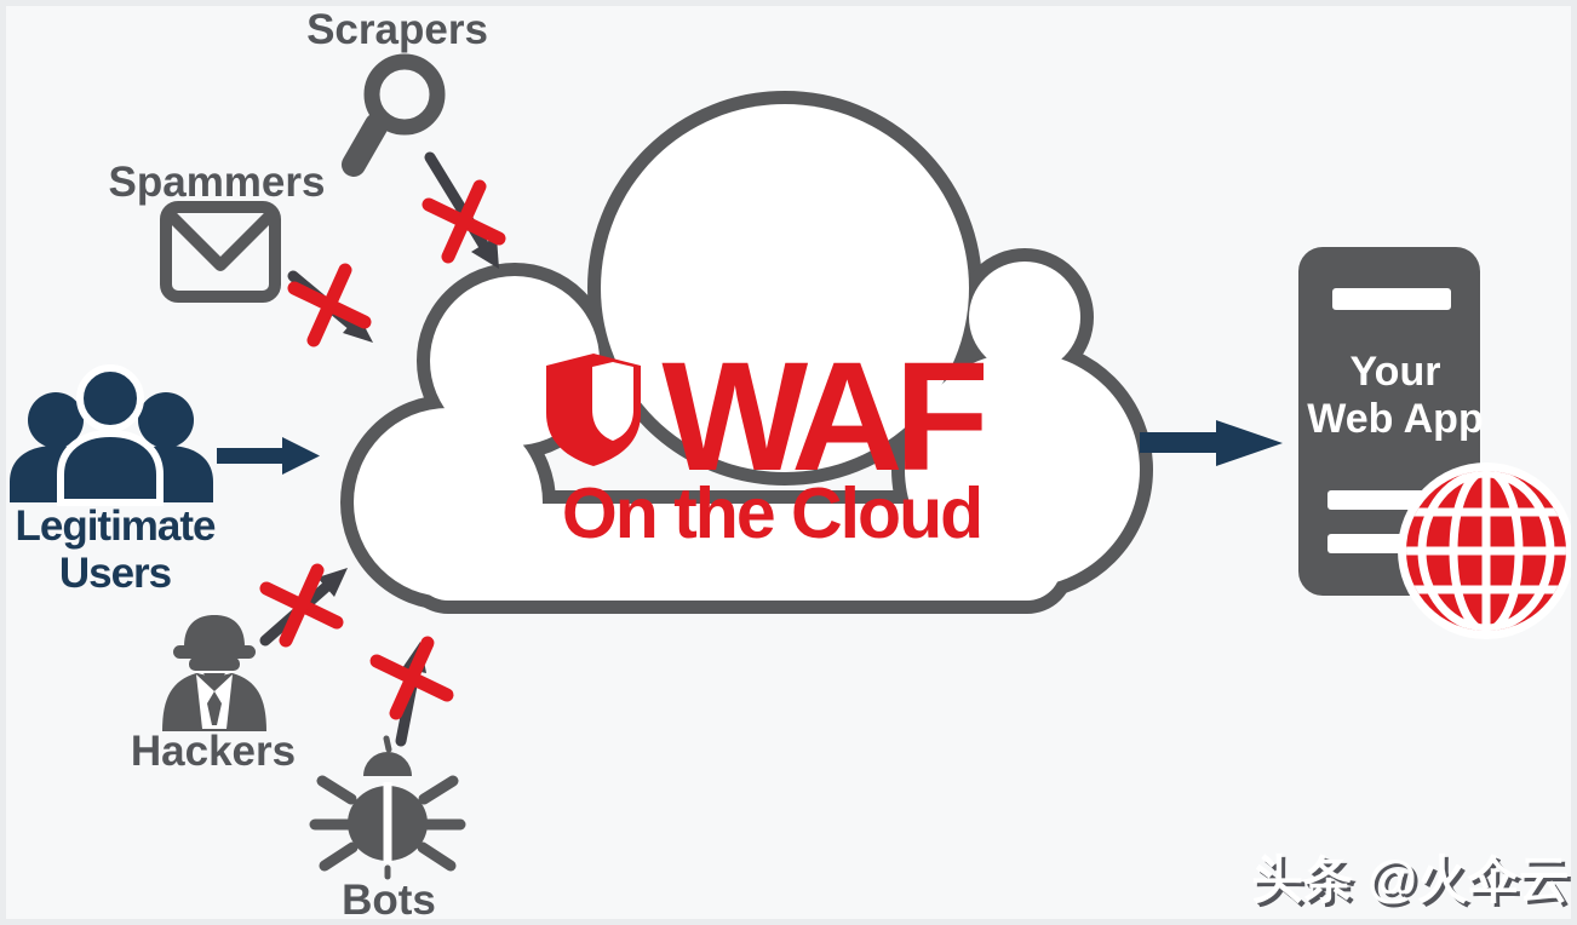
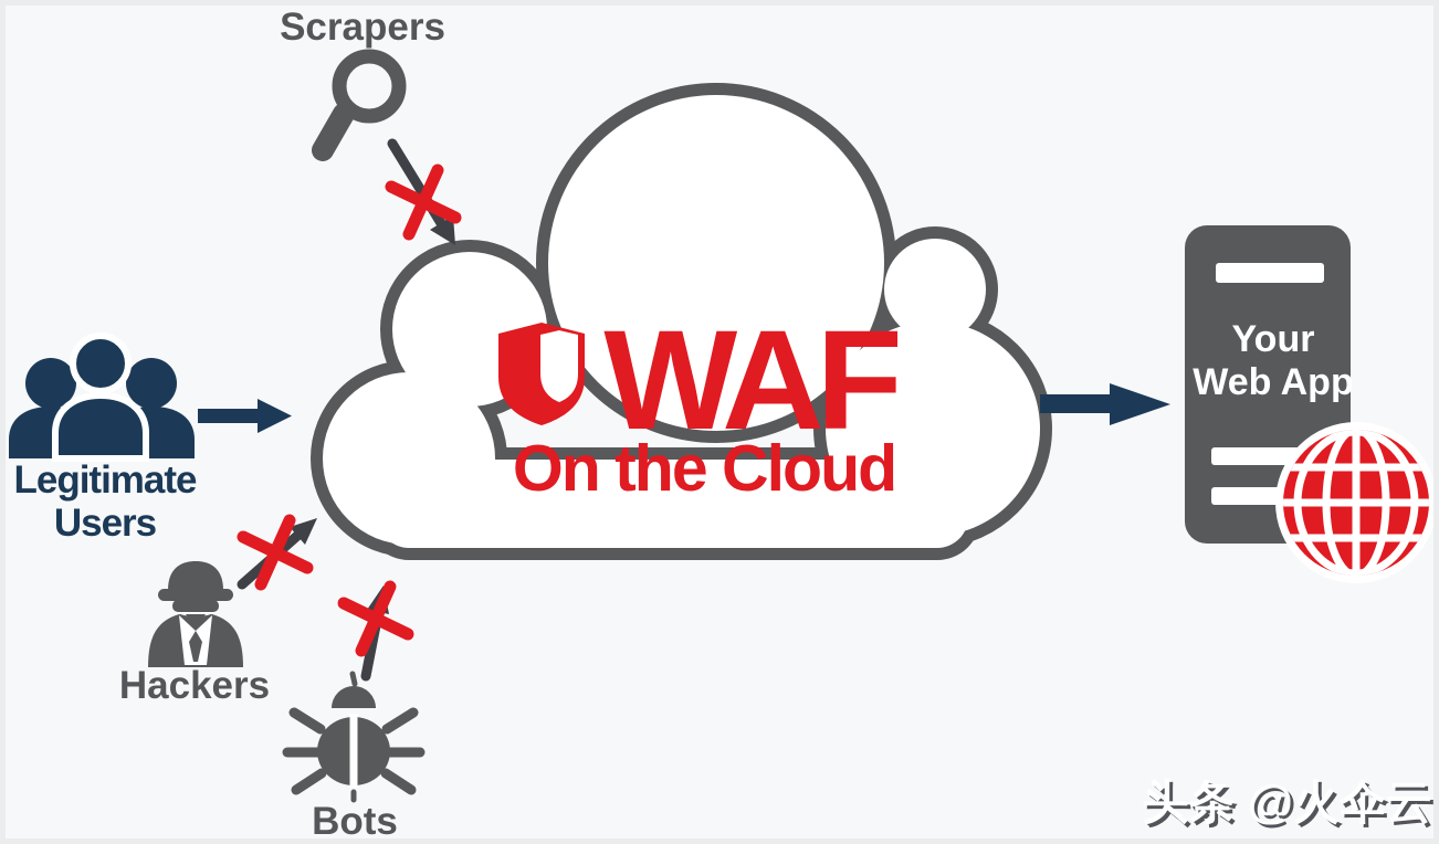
  WAF
  On the Cloud
  Scrapers
- Spammers
  Legitimate
  Users
  Hackers
  Bots
  Your
  Web App
  头条 @火伞云
